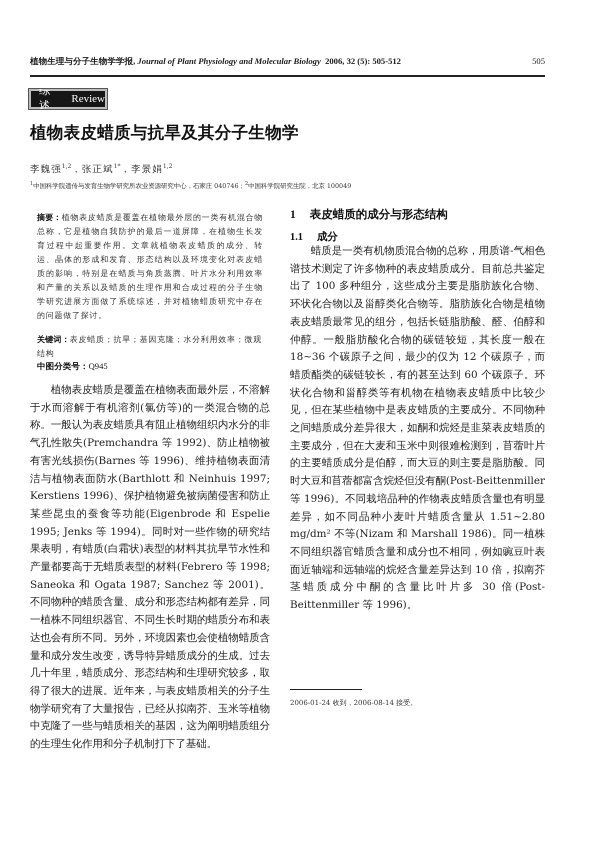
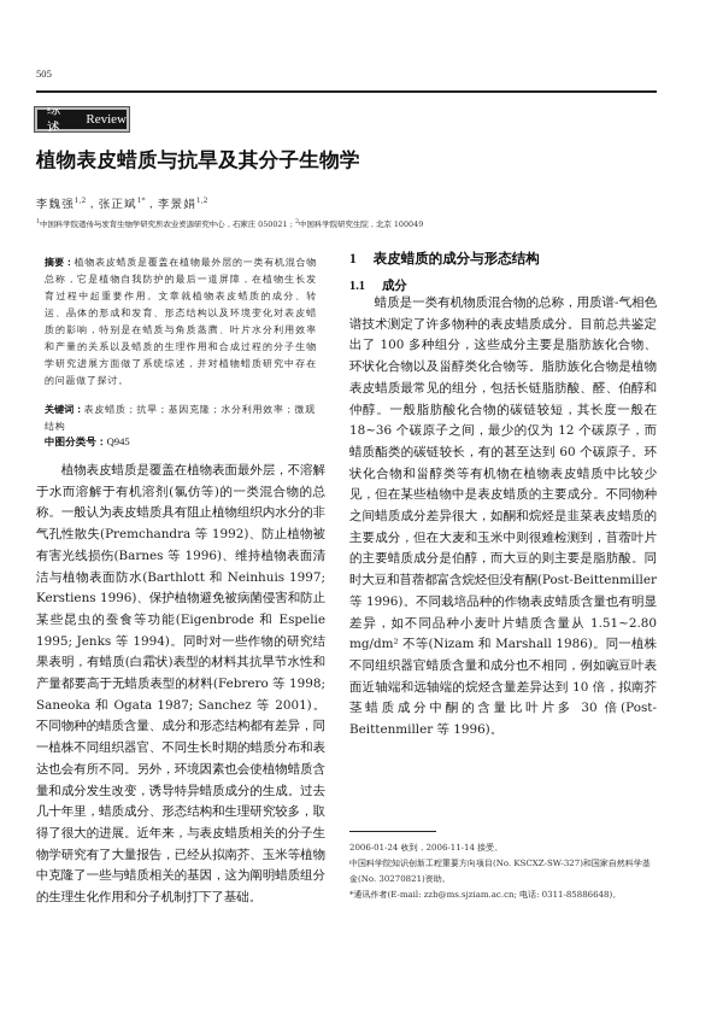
- 植物生理与分子生物学学报, Journal of Plant Physiology and Molecular Biology 2006, 32 (5): 505-512
  505
  综 述
  Review
  植物表皮蜡质与抗旱及其分子生物学
- 中国科学院遗传与发育生物学研究所农业资源研究中心，石家庄 040746； 中国科学院研究生院，北京 100049
+ 中国科学院遗传与发育生物学研究所农业资源研究中心，石家庄 050021； 中国科学院研究生院，北京 100049
  摘要：植物表皮蜡质是覆盖在植物最外层的一类有机混合物总称，它是植物自我防护的最后一道屏障，在植物生长发育过程中起重要作用。文章就植物表皮蜡质的成分、转运、晶体的形成和发育、形态结构以及环境变化对表皮蜡质的影响，特别是在蜡质与角质蒸腾、叶片水分利用效率和产量的关系以及蜡质的生理作用和合成过程的分子生物学研究进展方面做了系统综述，并对植物蜡质研究中存在的问题做了探讨。
  关键词：表皮蜡质；抗旱；基因克隆；水分利用效率；微观结构
  中图分类号：Q945
  植物表皮蜡质是覆盖在植物表面最外层，不溶解于水而溶解于有机溶剂(氯仿等)的一类混合物的总称。一般认为表皮蜡质具有阻止植物组织内水分的非气孔性散失(Premchandra 等 1992)、防止植物被有害光线损伤(Barnes 等 1996)、维持植物表面清洁与植物表面防水(Barthlott 和 Neinhuis 1997; Kerstiens 1996)、保护植物避免被病菌侵害和防止某些昆虫的蚕食等功能(Eigenbrode 和 Espelie 1995; Jenks 等 1994)。同时对一些作物的研究结果表明，有蜡质(白霜状)表型的材料其抗旱节水性和产量都要高于无蜡质表型的材料(Febrero 等 1998; Saneoka 和 Ogata 1987; Sanchez 等 2001)。不同物种的蜡质含量、成分和形态结构都有差异，同一植株不同组织器官、不同生长时期的蜡质分布和表达也会有所不同。另外，环境因素也会使植物蜡质含量和成分发生改变，诱导特异蜡质成分的生成。过去几十年里，蜡质成分、形态结构和生理研究较多，取得了很大的进展。近年来，与表皮蜡质相关的分子生物学研究有了大量报告，已经从拟南芥、玉米等植物中克隆了一些与蜡质相关的基因，这为阐明蜡质组分的生理生化作用和分子机制打下了基础。
  1 表皮蜡质的成分与形态结构
  1.1 成分
  蜡质是一类有机物质混合物的总称，用质谱-气相色谱技术测定了许多物种的表皮蜡质成分。目前总共鉴定出了 100 多种组分，这些成分主要是脂肪族化合物、环状化合物以及甾醇类化合物等。脂肪族化合物是植物表皮蜡质最常见的组分，包括长链脂肪酸、醛、伯醇和仲醇。一般脂肪酸化合物的碳链较短，其长度一般在 18~36 个碳原子之间，最少的仅为 12 个碳原子，而蜡质酯类的碳链较长，有的甚至达到 60 个碳原子。环状化合物和甾醇类等有机物在植物表皮蜡质中比较少见，但在某些植物中是表皮蜡质的主要成分。不同物种之间蜡质成分差异很大，如酮和烷烃是韭菜表皮蜡质的主要成分，但在大麦和玉米中则很难检测到，苜蓿叶片的主要蜡质成分是伯醇，而大豆的则主要是脂肪酸。同时大豆和苜蓿都富含烷烃但没有酮(Post-Beittenmiller 等 1996)。不同栽培品种的作物表皮蜡质含量也有明显差异，如不同品种小麦叶片蜡质含量从 1.51~2.80 mg/dm² 不等(Nizam 和 Marshall 1986)。同一植株不同组织器官蜡质含量和成分也不相同，例如豌豆叶表面近轴端和远轴端的烷烃含量差异达到 10 倍，拟南芥茎蜡质成分中酮的含量比叶片多 30 倍(Post-Beittenmiller 等 1996)。
- 2006-01-24 收到，2006-08-14 接受。
+ 2006-01-24 收到，2006-11-14 接受。
+ 中国科学院知识创新工程重要方向项目(No. KSCXZ-SW-327)和国家自然科学基金(No. 30270821)资助。
+ *通讯作者(E-mail: zzb@ms.sjziam.ac.cn; 电话: 0311-85886648)。
